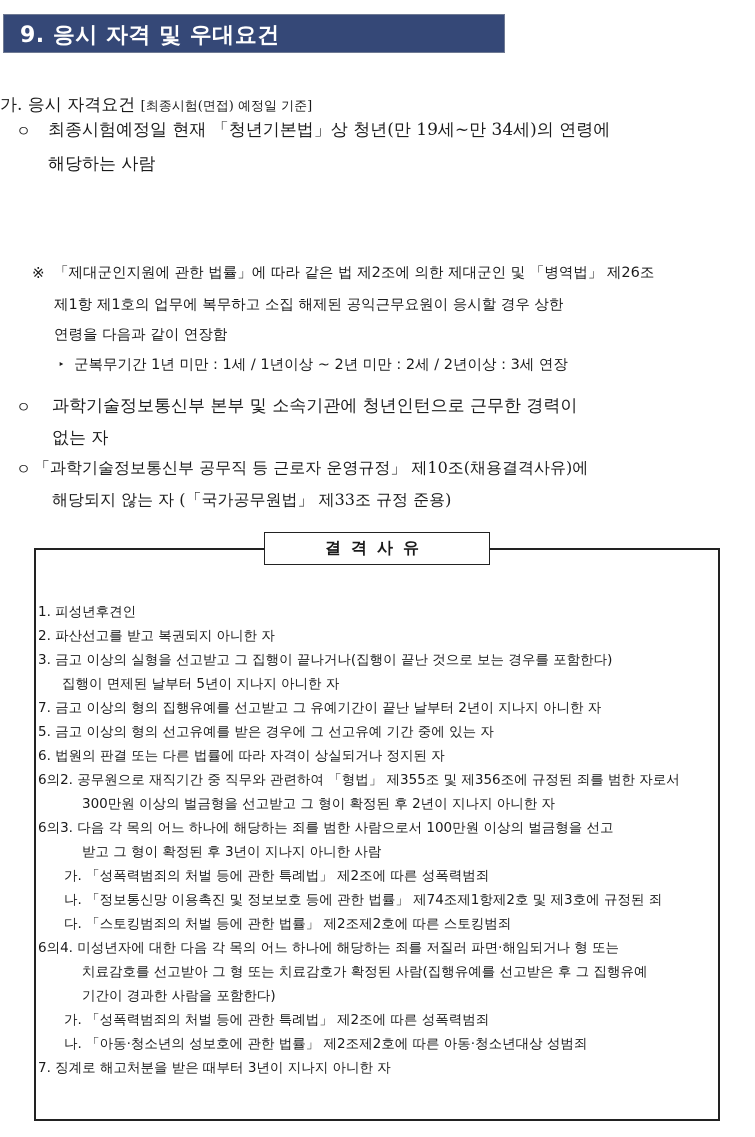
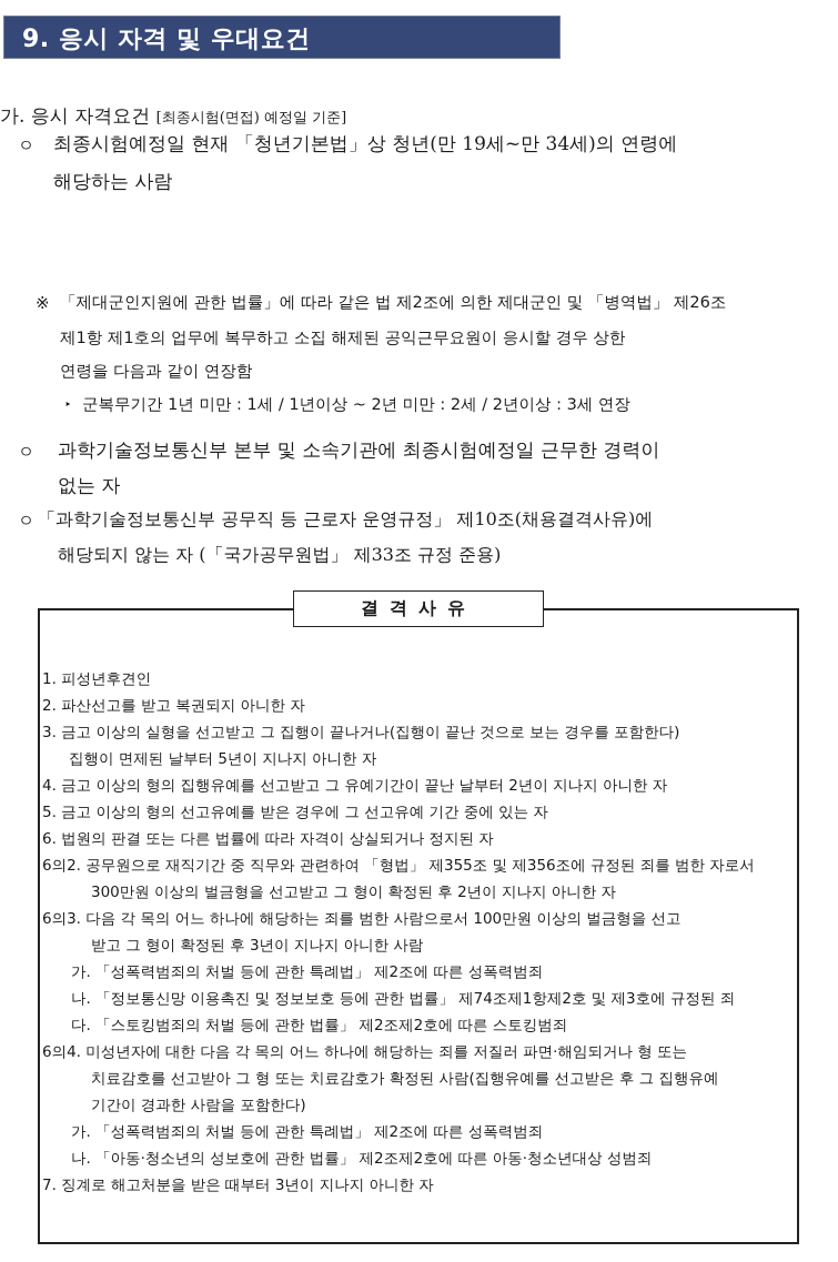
  9. 응시 자격 및 우대요건
  가. 응시 자격요건 [최종시험(면접) 예정일 기준]
  ㅇ
  최종시험예정일 현재 「청년기본법」상 청년(만 19세~만 34세)의 연령에
  해당하는 사람
  ※
  「제대군인지원에 관한 법률」에 따라 같은 법 제2조에 의한 제대군인 및 「병역법」 제26조
  제1항 제1호의 업무에 복무하고 소집 해제된 공익근무요원이 응시할 경우 상한
  연령을 다음과 같이 연장함
  ‣
  군복무기간 1년 미만 : 1세 / 1년이상 ~ 2년 미만 : 2세 / 2년이상 : 3세 연장
  ㅇ
- 과학기술정보통신부 본부 및 소속기관에 청년인턴으로 근무한 경력이
+ 과학기술정보통신부 본부 및 소속기관에 최종시험예정일 근무한 경력이
  없는 자
  ㅇ
  「과학기술정보통신부 공무직 등 근로자 운영규정」 제10조(채용결격사유)에
  해당되지 않는 자 (「국가공무원법」 제33조 규정 준용)
  결격사유
  1. 피성년후견인
  2. 파산선고를 받고 복권되지 아니한 자
  3. 금고 이상의 실형을 선고받고 그 집행이 끝나거나(집행이 끝난 것으로 보는 경우를 포함한다)
  집행이 면제된 날부터 5년이 지나지 아니한 자
- 7. 금고 이상의 형의 집행유예를 선고받고 그 유예기간이 끝난 날부터 2년이 지나지 아니한 자
+ 4. 금고 이상의 형의 집행유예를 선고받고 그 유예기간이 끝난 날부터 2년이 지나지 아니한 자
  5. 금고 이상의 형의 선고유예를 받은 경우에 그 선고유예 기간 중에 있는 자
  6. 법원의 판결 또는 다른 법률에 따라 자격이 상실되거나 정지된 자
  6의2. 공무원으로 재직기간 중 직무와 관련하여 「형법」 제355조 및 제356조에 규정된 죄를 범한 자로서
  300만원 이상의 벌금형을 선고받고 그 형이 확정된 후 2년이 지나지 아니한 자
  6의3. 다음 각 목의 어느 하나에 해당하는 죄를 범한 사람으로서 100만원 이상의 벌금형을 선고
  받고 그 형이 확정된 후 3년이 지나지 아니한 사람
  가. 「성폭력범죄의 처벌 등에 관한 특례법」 제2조에 따른 성폭력범죄
  나. 「정보통신망 이용촉진 및 정보보호 등에 관한 법률」 제74조제1항제2호 및 제3호에 규정된 죄
  다. 「스토킹범죄의 처벌 등에 관한 법률」 제2조제2호에 따른 스토킹범죄
  6의4. 미성년자에 대한 다음 각 목의 어느 하나에 해당하는 죄를 저질러 파면·해임되거나 형 또는
  치료감호를 선고받아 그 형 또는 치료감호가 확정된 사람(집행유예를 선고받은 후 그 집행유예
  기간이 경과한 사람을 포함한다)
  가. 「성폭력범죄의 처벌 등에 관한 특례법」 제2조에 따른 성폭력범죄
  나. 「아동·청소년의 성보호에 관한 법률」 제2조제2호에 따른 아동·청소년대상 성범죄
  7. 징계로 해고처분을 받은 때부터 3년이 지나지 아니한 자
